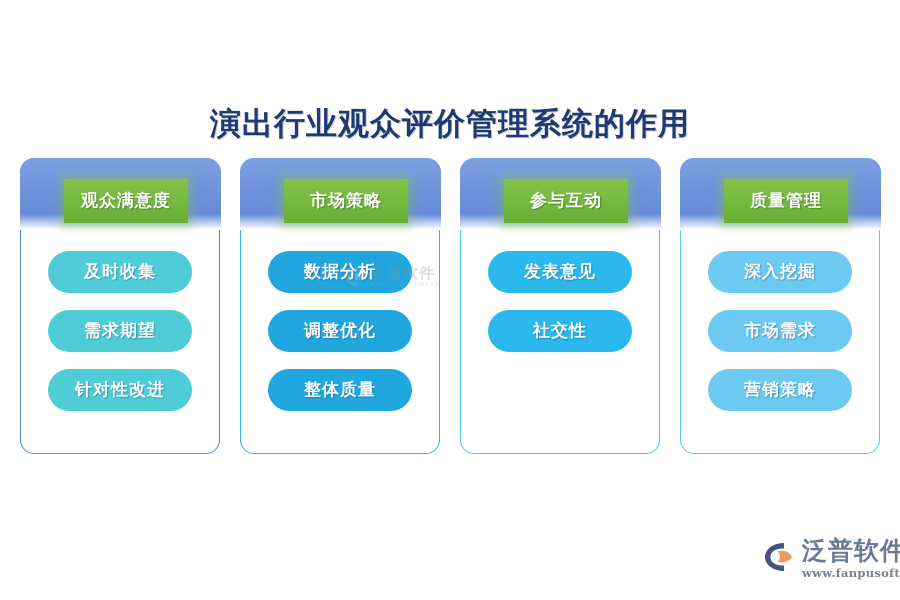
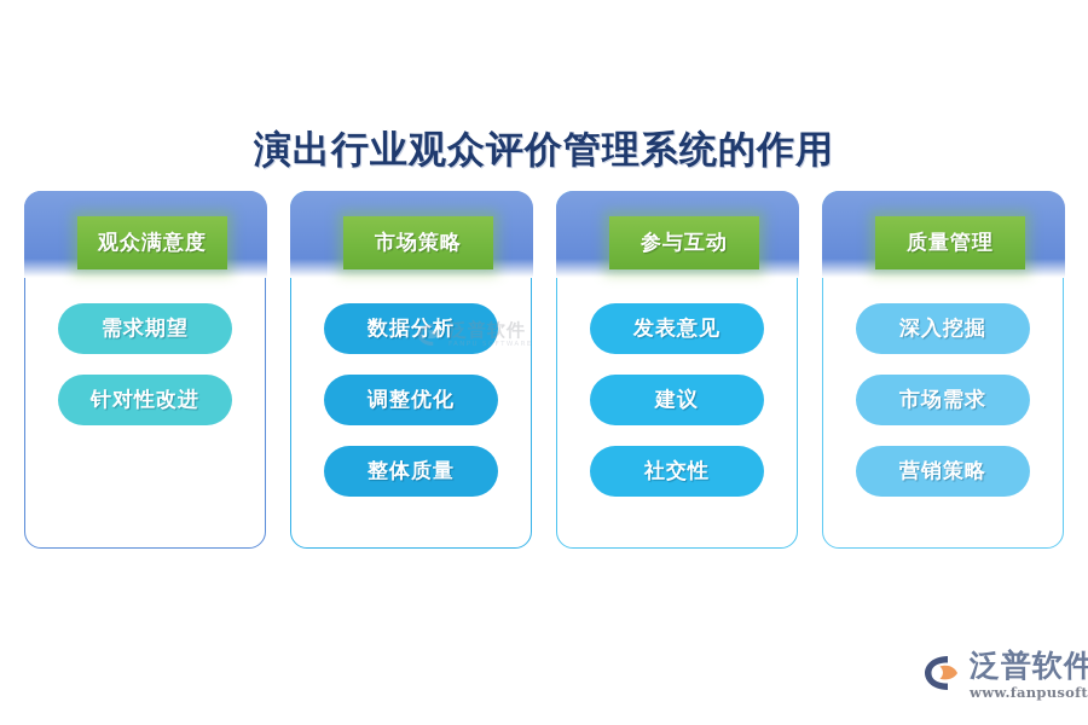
  演出行业观众评价管理系统的作用
  观众满意度
- 及时收集
  需求期望
  针对性改进
  市场策略
  数据分析
  调整优化
  整体质量
  参与互动
  发表意见
+ 建议
  社交性
  质量管理
  深入挖掘
  市场需求
  营销策略
  泛普软件
  泛普软件
  www.fanpusoft
